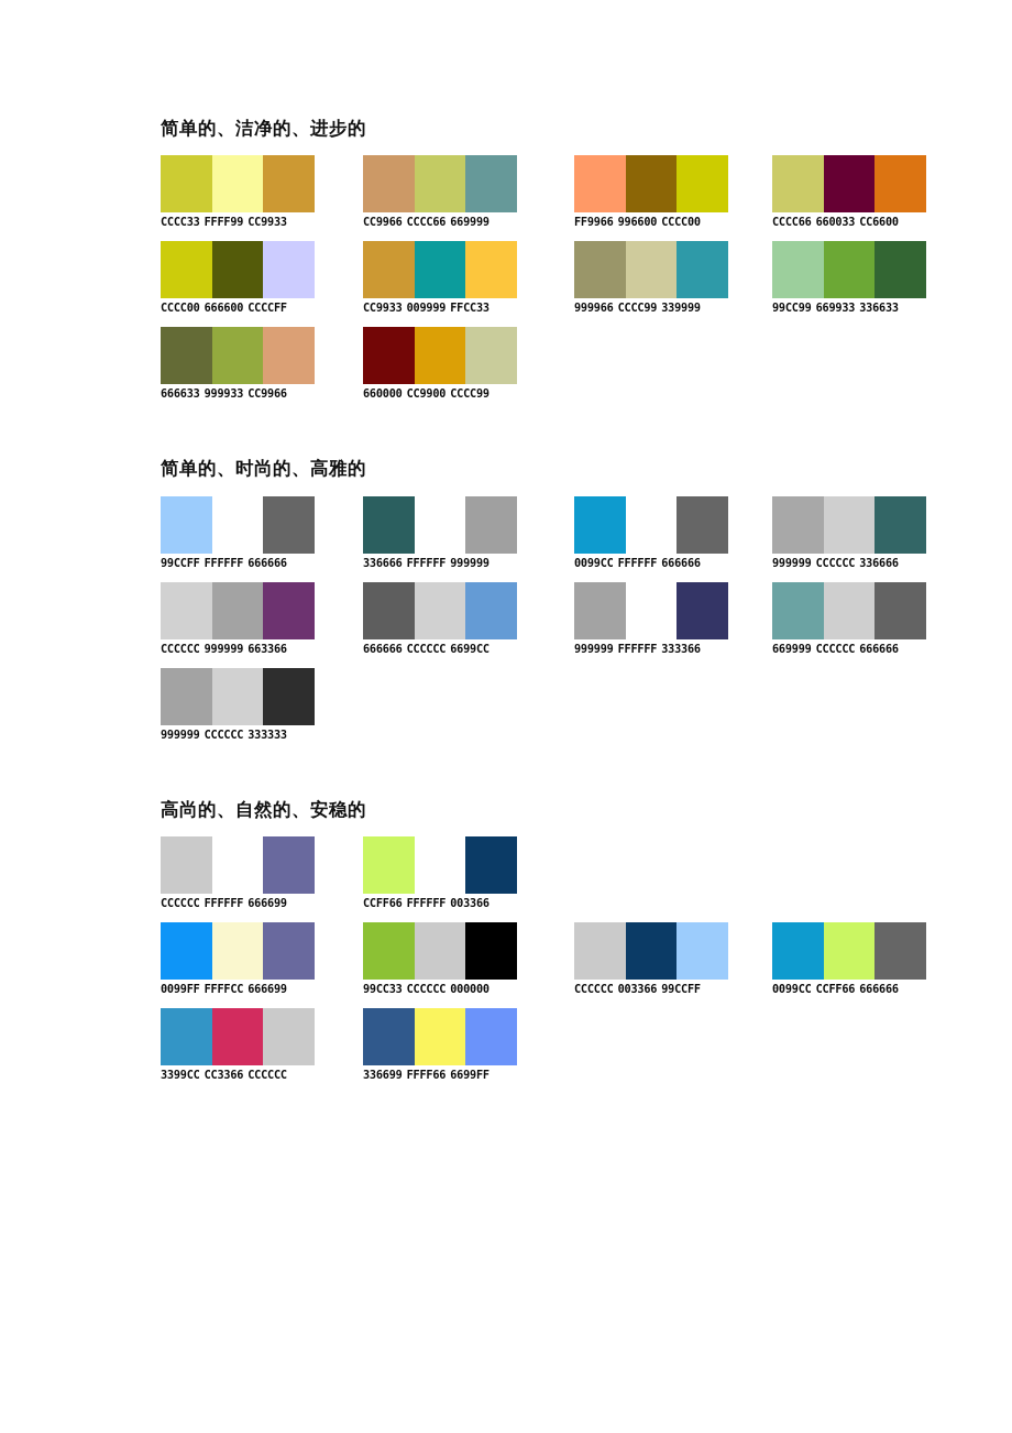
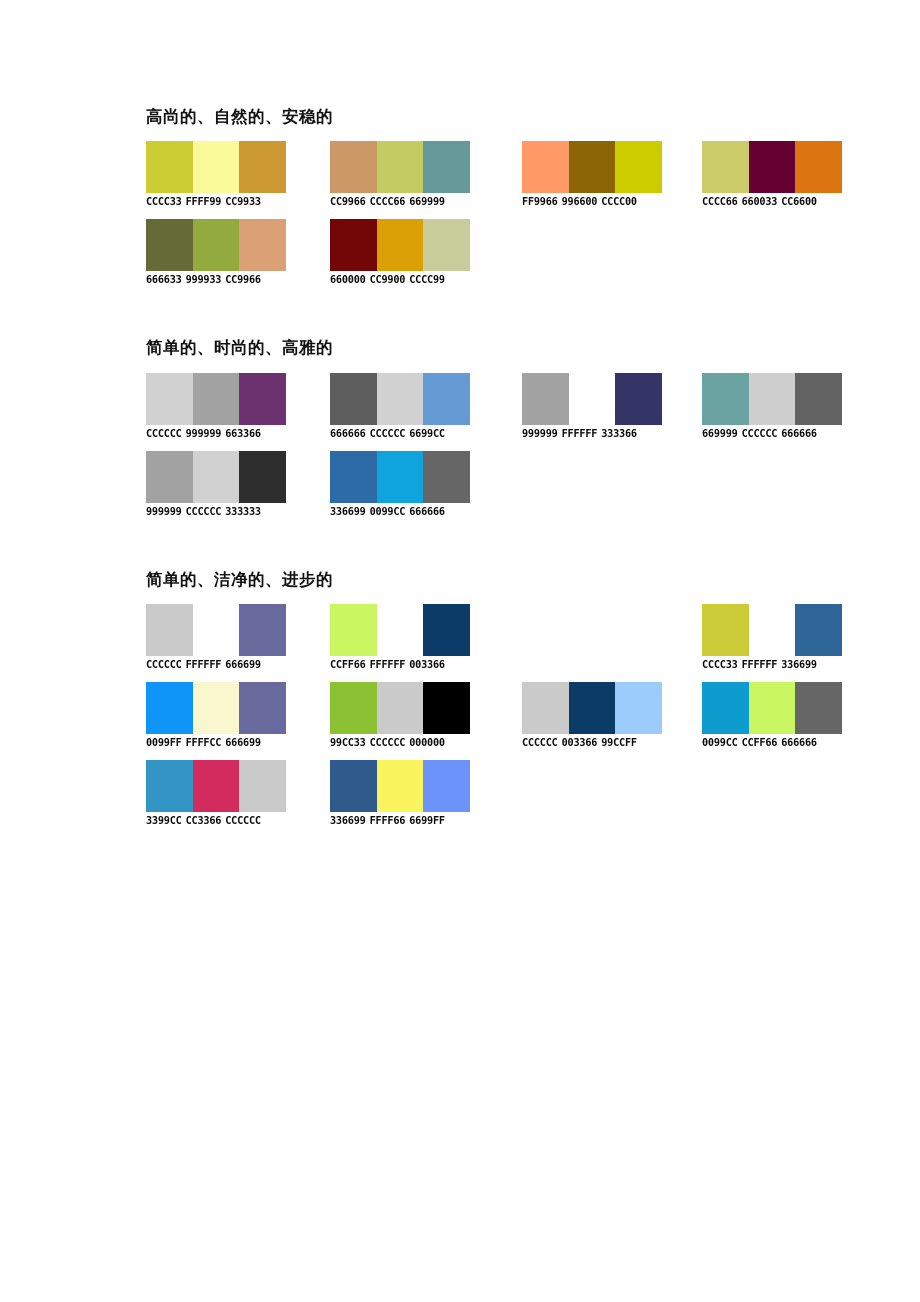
- 简单的、洁净的、进步的
+ 高尚的、自然的、安稳的
  CCCC33 FFFF99 CC9933
  CC9966 CCCC66 669999
  FF9966 996600 CCCC00
  CCCC66 660033 CC6600
- CCCC00 666600 CCCCFF
- CC9933 009999 FFCC33
- 999966 CCCC99 339999
- 99CC99 669933 336633
  666633 999933 CC9966
  660000 CC9900 CCCC99
  简单的、时尚的、高雅的
- 99CCFF FFFFFF 666666
- 336666 FFFFFF 999999
- 0099CC FFFFFF 666666
- 999999 CCCCCC 336666
  CCCCCC 999999 663366
  666666 CCCCCC 6699CC
  999999 FFFFFF 333366
  669999 CCCCCC 666666
  999999 CCCCCC 333333
+ 336699 0099CC 666666
- 高尚的、自然的、安稳的
+ 简单的、洁净的、进步的
  CCCCCC FFFFFF 666699
  CCFF66 FFFFFF 003366
+ CCCC33 FFFFFF 336699
  0099FF FFFFCC 666699
  99CC33 CCCCCC 000000
  CCCCCC 003366 99CCFF
  0099CC CCFF66 666666
  3399CC CC3366 CCCCCC
  336699 FFFF66 6699FF
